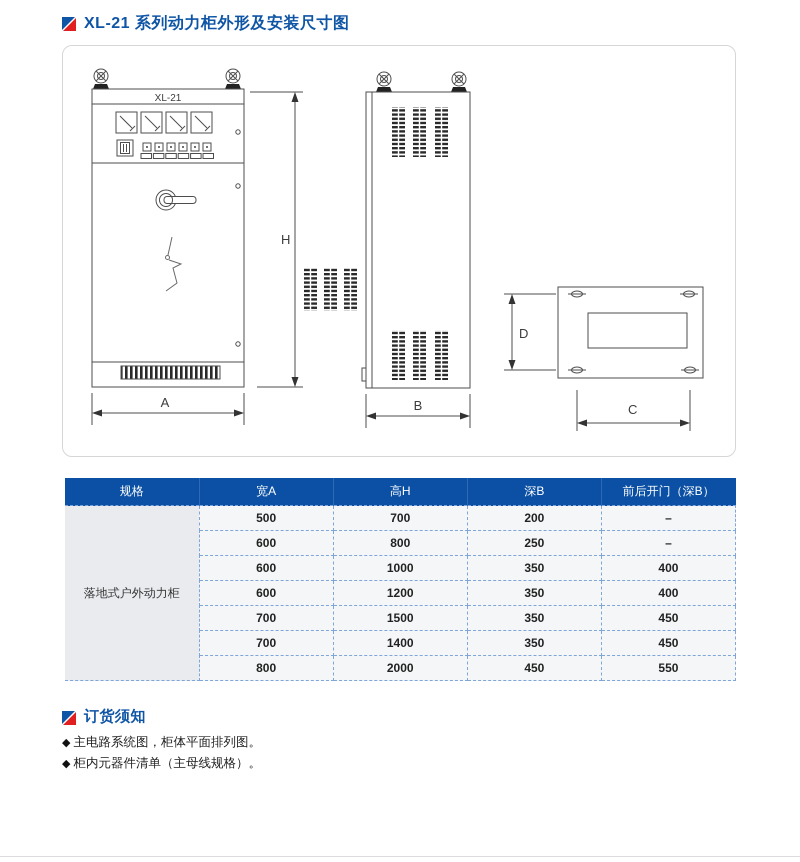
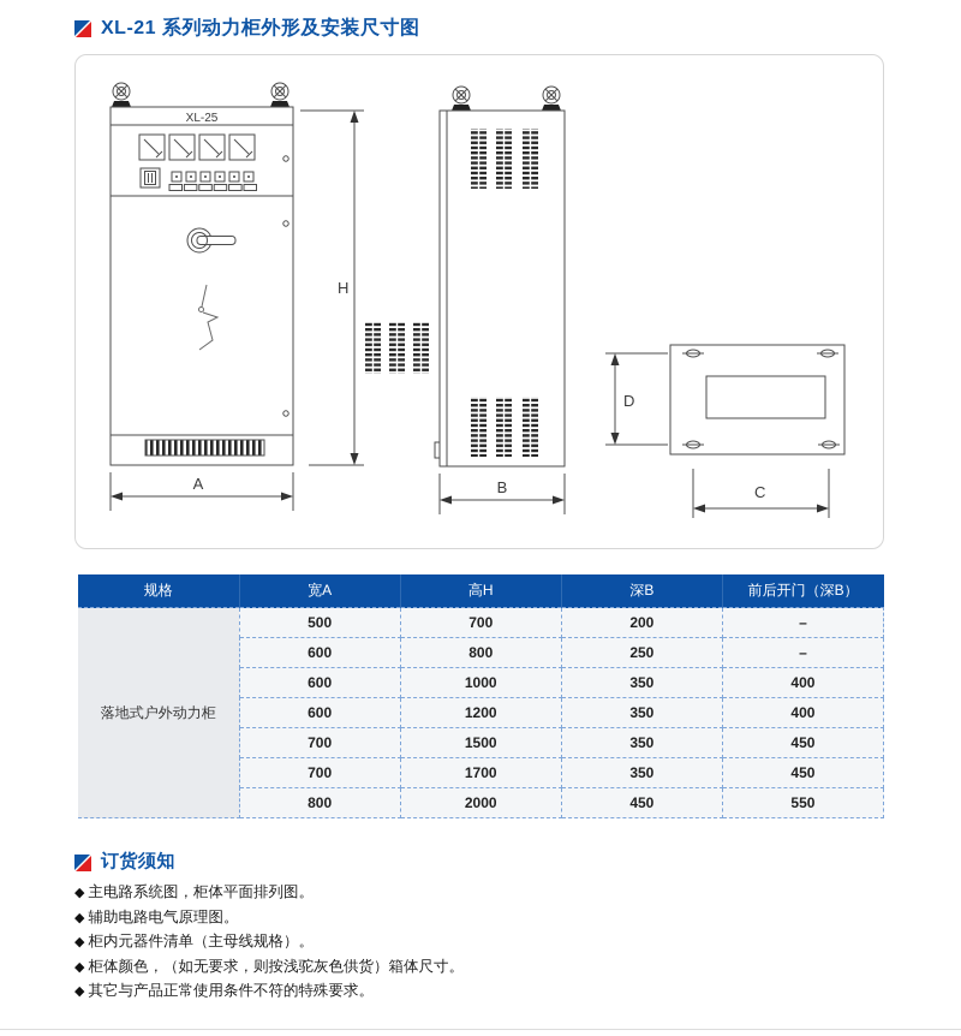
  XL-21 系列动力柜外形及安装尺寸图
- XL-21
+ XL-25
  A
  H
  B
  D
  C
  规格	宽A	高H	深B	前后开门（深B）
  落地式户外动力柜	500	700	200	–
  600	800	250	–
  600	1000	350	400
  600	1200	350	400
  700	1500	350	450
- 700	1400	350	450
+ 700	1700	350	450
  800	2000	450	550
  订货须知
  主电路系统图，柜体平面排列图。
+ 辅助电路电气原理图。
  柜内元器件清单（主母线规格）。
+ 柜体颜色，（如无要求，则按浅驼灰色供货）箱体尺寸。
+ 其它与产品正常使用条件不符的特殊要求。
